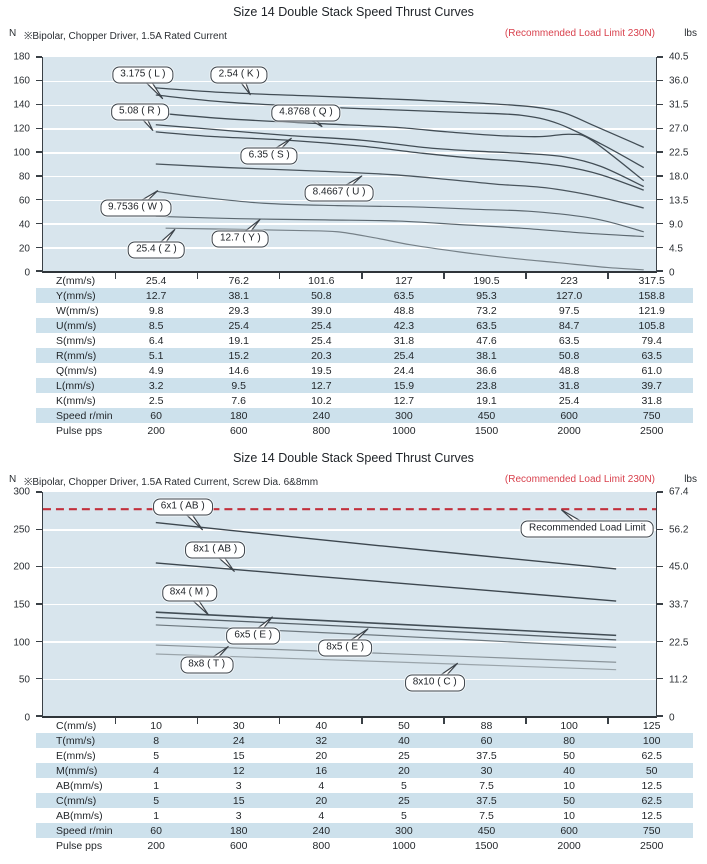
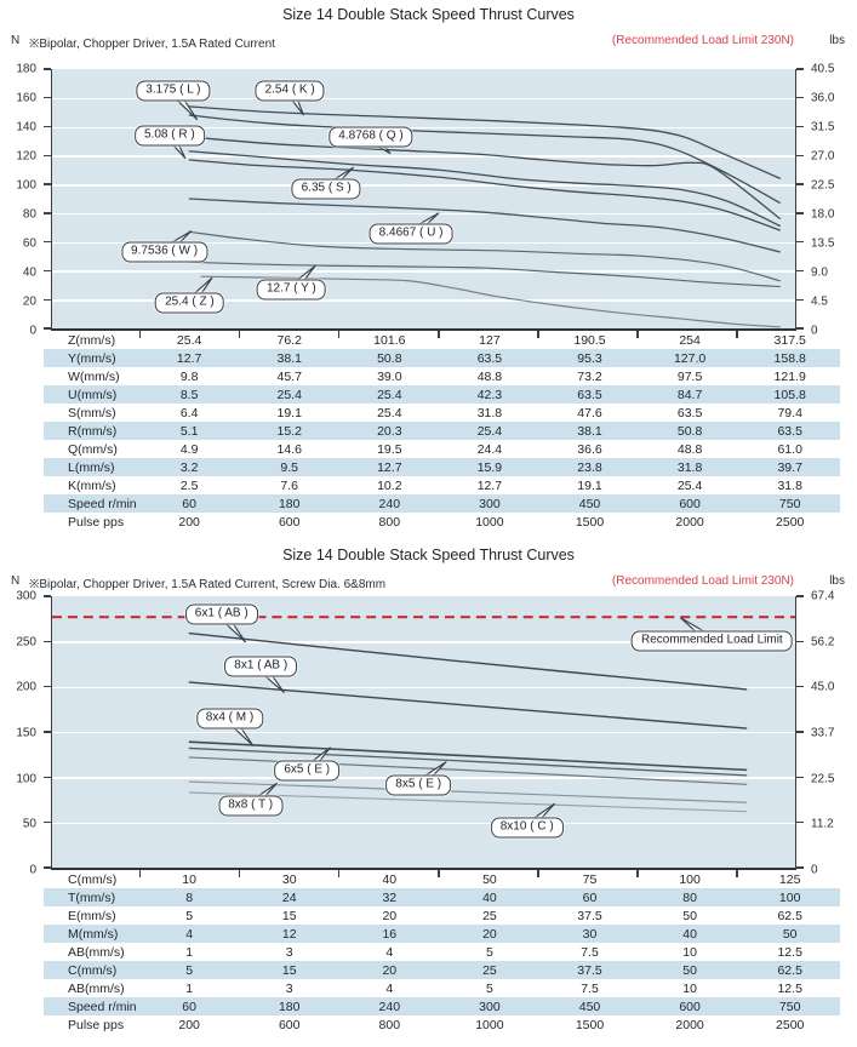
  Size 14 Double Stack Speed Thrust Curves
  N
  ※Bipolar, Chopper Driver, 1.5A Rated Current
  (Recommended Load Limit 230N)
  lbs
  180
  160
  140
  120
  100
  80
  60
  40
  20
  0
  3.175 ( L )
  2.54 ( K )
  5.08 ( R )
  4.8768 ( Q )
  6.35 ( S )
  8.4667 ( U )
  9.7536 ( W )
  25.4 ( Z )
  12.7 ( Y )
  40.5
  36.0
  31.5
  27.0
  22.5
  18.0
  13.5
  9.0
  4.5
  0
  Z(mm/s)
  25.4
  76.2
  101.6
  127
  190.5
- 223
+ 254
  317.5
  Y(mm/s)
  12.7
  38.1
  50.8
  63.5
  95.3
  127.0
  158.8
  W(mm/s)
  9.8
- 29.3
+ 45.7
  39.0
  48.8
  73.2
  97.5
  121.9
  U(mm/s)
  8.5
  25.4
  25.4
  42.3
  63.5
  84.7
  105.8
  S(mm/s)
  6.4
  19.1
  25.4
  31.8
  47.6
  63.5
  79.4
  R(mm/s)
  5.1
  15.2
  20.3
  25.4
  38.1
  50.8
  63.5
  Q(mm/s)
  4.9
  14.6
  19.5
  24.4
  36.6
  48.8
  61.0
  L(mm/s)
  3.2
  9.5
  12.7
  15.9
  23.8
  31.8
  39.7
  K(mm/s)
  2.5
  7.6
  10.2
  12.7
  19.1
  25.4
  31.8
  Speed r/min
  60
  180
  240
  300
  450
  600
  750
  Pulse pps
  200
  600
  800
  1000
  1500
  2000
  2500
  Size 14 Double Stack Speed Thrust Curves
  N
  ※Bipolar, Chopper Driver, 1.5A Rated Current, Screw Dia. 6&8mm
  (Recommended Load Limit 230N)
  lbs
  300
  250
  200
  150
  100
  50
  0
  6x1 ( AB )
  8x1 ( AB )
  8x4 ( M )
  6x5 ( E )
  8x5 ( E )
  8x8 ( T )
  8x10 ( C )
  Recommended Load Limit
  67.4
  56.2
  45.0
  33.7
  22.5
  11.2
  0
  C(mm/s)
  10
  30
  40
  50
- 88
+ 75
  100
  125
  T(mm/s)
  8
  24
  32
  40
  60
  80
  100
  E(mm/s)
  5
  15
  20
  25
  37.5
  50
  62.5
  M(mm/s)
  4
  12
  16
  20
  30
  40
  50
  AB(mm/s)
  1
  3
  4
  5
  7.5
  10
  12.5
  C(mm/s)
  5
  15
  20
  25
  37.5
  50
  62.5
  AB(mm/s)
  1
  3
  4
  5
  7.5
  10
  12.5
  Speed r/min
  60
  180
  240
  300
  450
  600
  750
  Pulse pps
  200
  600
  800
  1000
  1500
  2000
  2500
